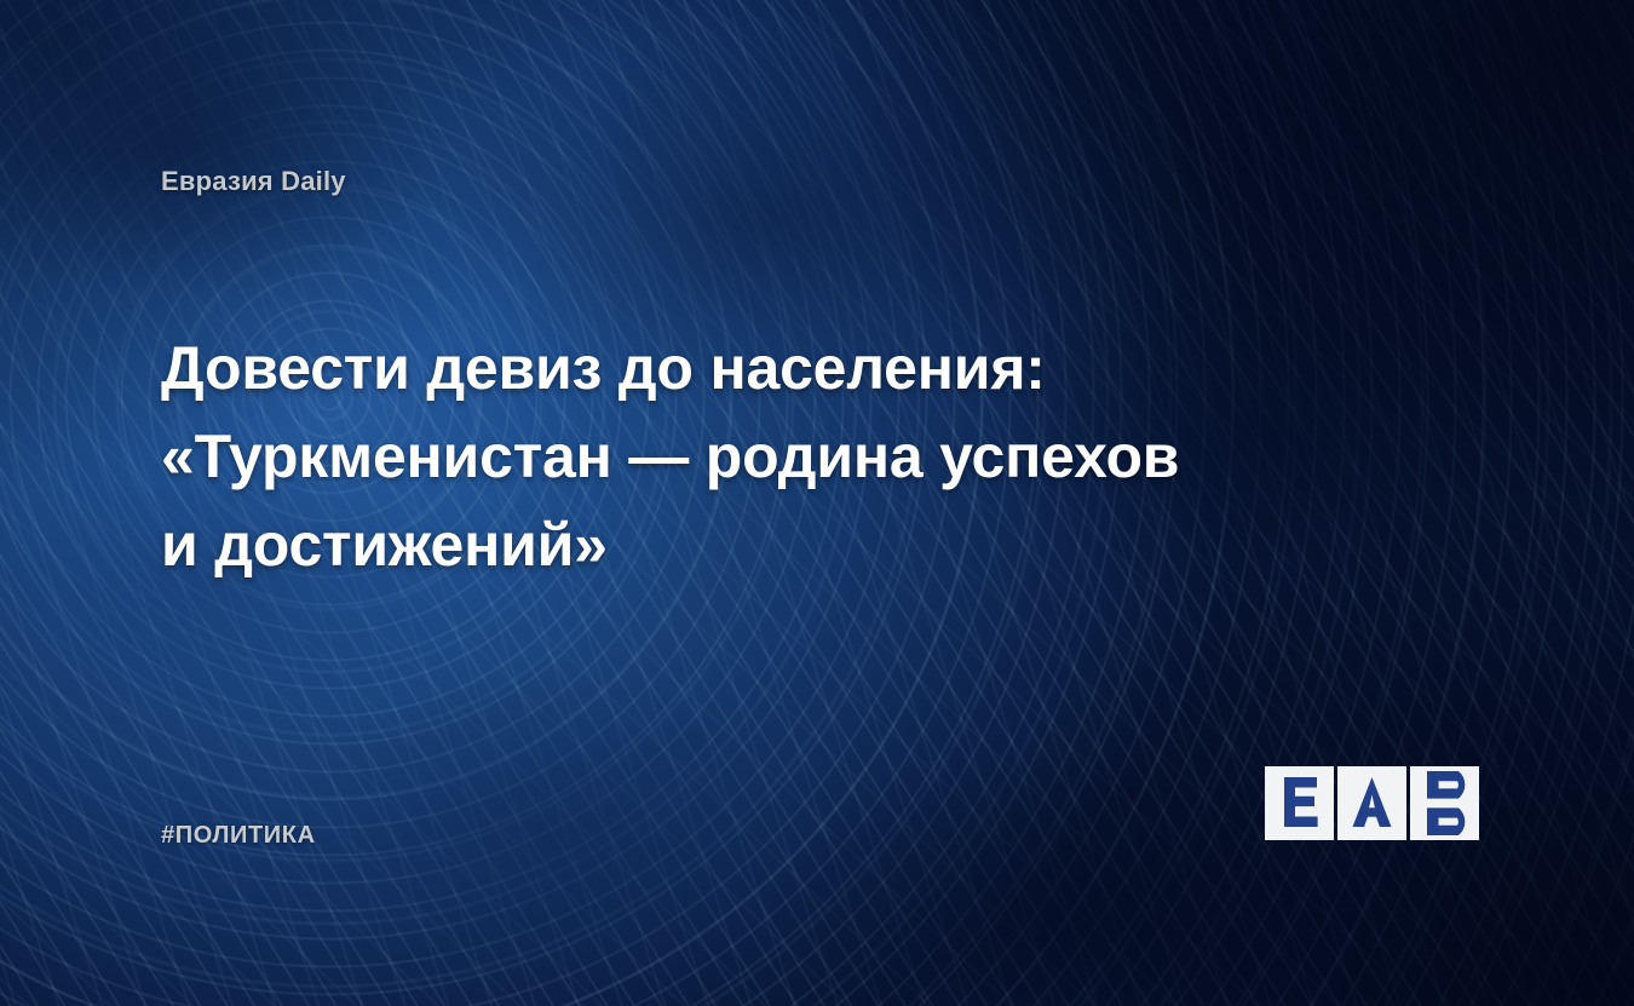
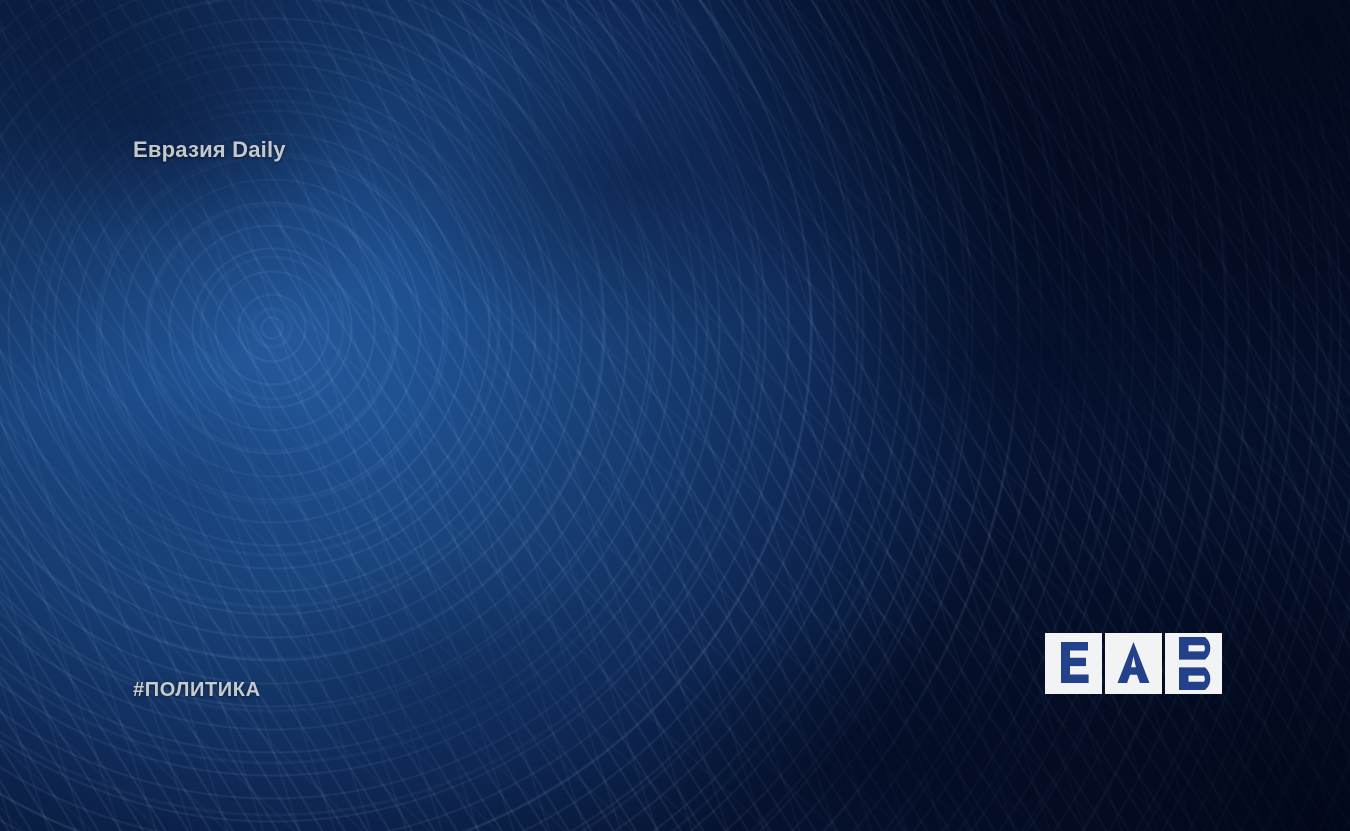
  Евразия Daily
- Довести девиз до населения:
- «Туркменистан — родина успехов
- и достижений»
  #ПОЛИТИКА
